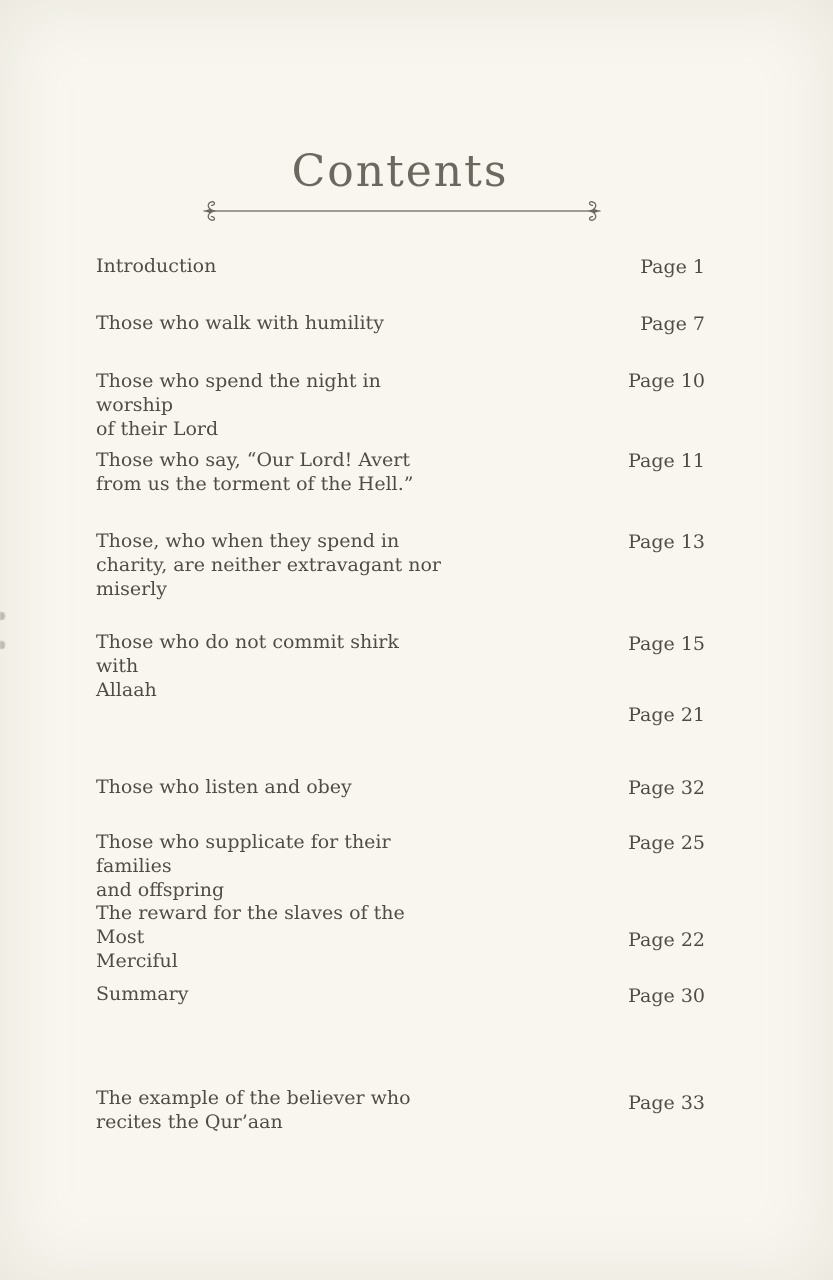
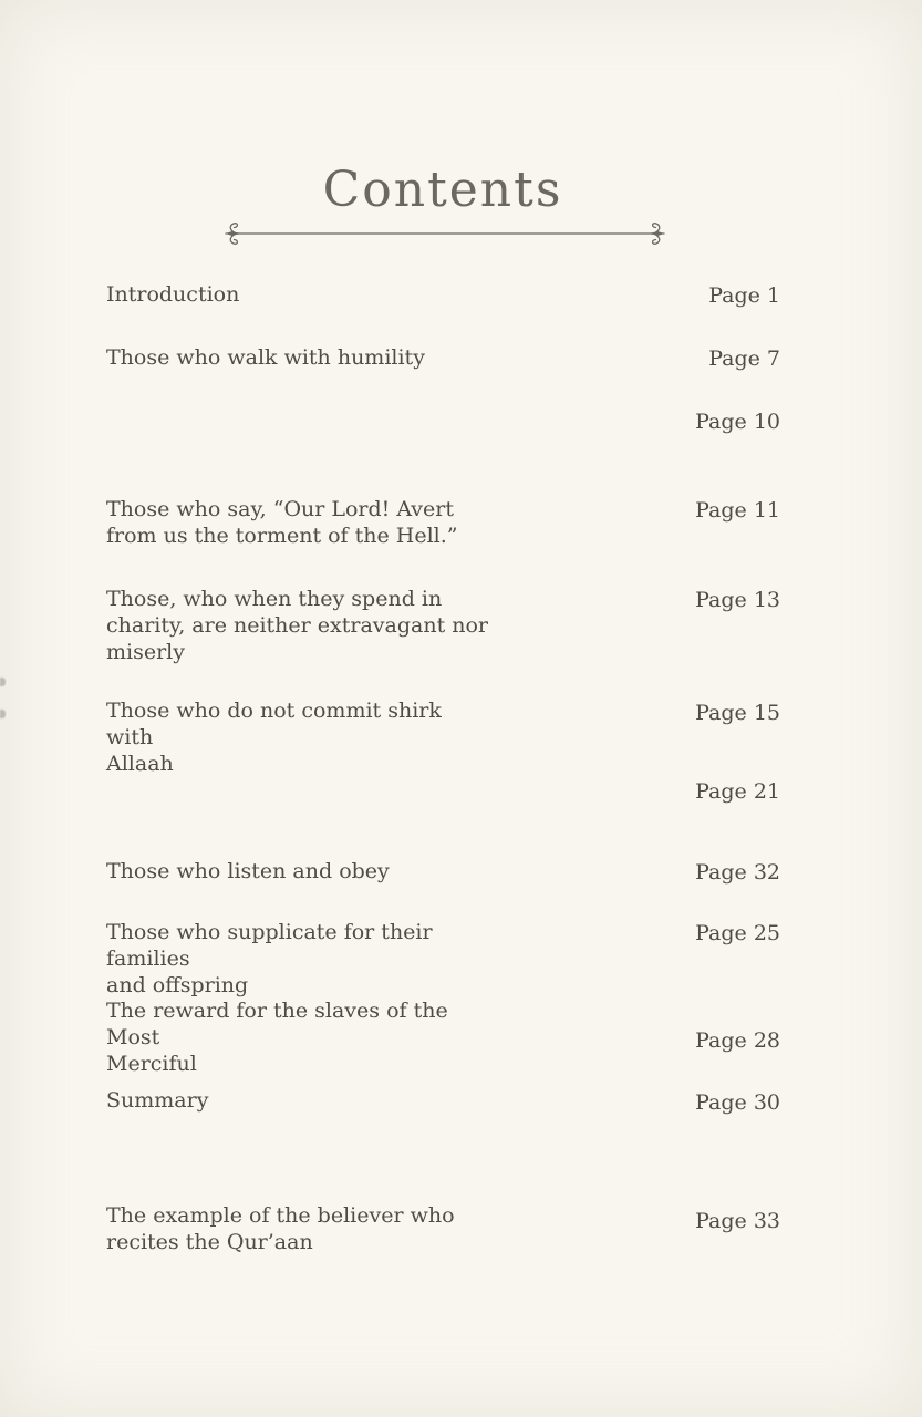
  Contents
  Introduction
  Page 1
  Those who walk with humility
  Page 7
- Those who spend the night in worship
- of their Lord
  Page 10
  Those who say, “Our Lord! Avert
  from us the torment of the Hell.”
  Page 11
  Those, who when they spend in
  charity, are neither extravagant nor
  miserly
  Page 13
  Those who do not commit shirk with
  Allaah
  Page 15
  Page 21
  Those who listen and obey
  Page 32
  Those who supplicate for their families
  and offspring
  Page 25
  The reward for the slaves of the Most
  Merciful
- Page 22
+ Page 28
  Summary
  Page 30
  The example of the believer who
  recites the Qur’aan
  Page 33
